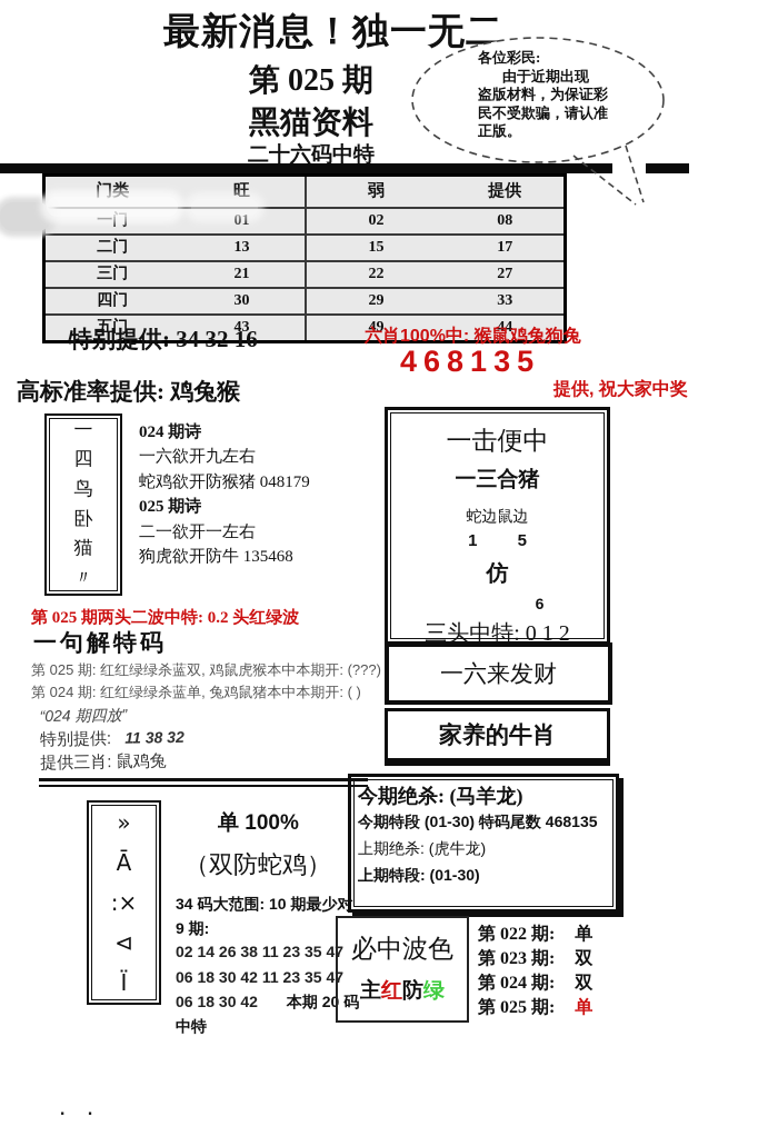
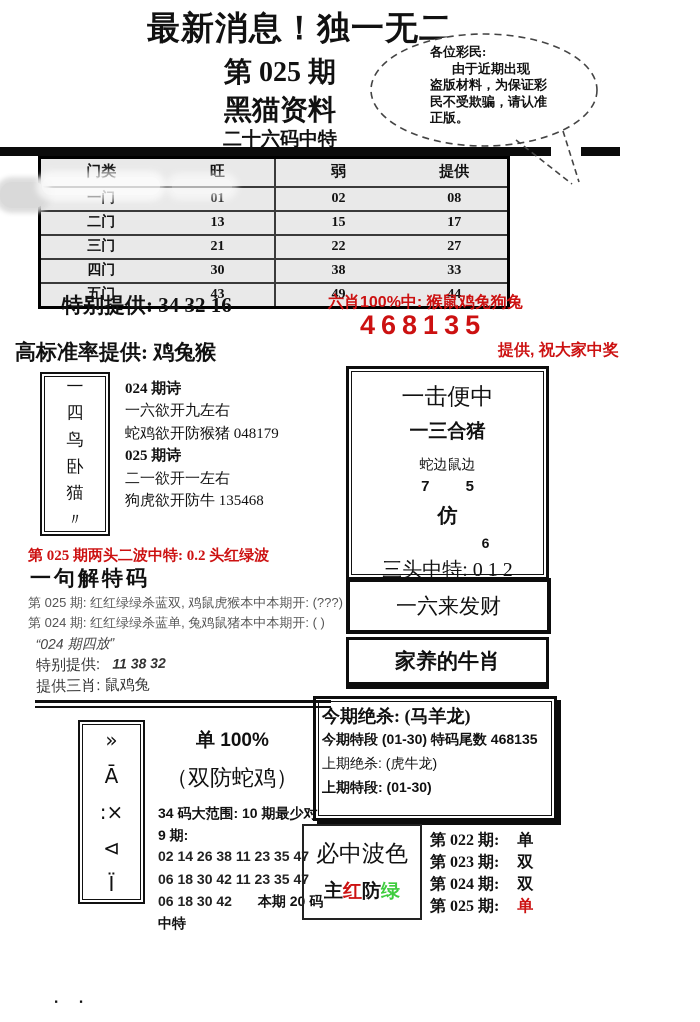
  最新消息！独一无二
  第 025 期
  黑猫资料
  二十六码中特
  各位彩民:
  由于近期出现
  盗版材料，为保证彩
  民不受欺骗，请认准
  正版。
  门类	旺	弱	提供
  一门	01	02	08
  二门	13	15	17
  三门	21	22	27
- 四门	30	29	33
+ 四门	30	38	33
  五门	43	49	44
  特别提供: 34 32 16
  六肖100%中: 猴鼠鸡兔狗兔
  468135
  高标准率提供: 鸡兔猴
  提供, 祝大家中奖
  一
  四
  鸟
  卧
  猫
  〃
  024 期诗
  一六欲开九左右
  蛇鸡欲开防猴猪 048179
  025 期诗
  二一欲开一左右
  狗虎欲开防牛 135468
  一击便中
  一三合猪
  蛇边鼠边
- 1 5
+ 7 5
  仿
  6
  三头中特: 0 1 2
  一六来发财
  家养的牛肖
  第 025 期两头二波中特: 0.2 头红绿波
  一句解特码
  第 025 期: 红红绿绿杀蓝双, 鸡鼠虎猴本中本期开: (???)
  第 024 期: 红红绿绿杀蓝单, 兔鸡鼠猪本中本期开: ( )
  “024 期四放”
  特别提供: 11 38 32
  提供三肖: 鼠鸡兔
  »
  Ā
  :×
  ⊲
  Ï
  单 100%
  （双防蛇鸡）
  34 码大范围: 10 期最少对
  9 期:
  02 14 26 38 11 23 35 47
  06 18 30 42 11 23 35 47
  06 18 30 42 本期 20 码
  中特
  今期绝杀: (马羊龙)
  今期特段 (01-30) 特码尾数 468135
  上期绝杀: (虎牛龙)
  上期特段: (01-30)
  必中波色
  主红防绿
  第 022 期: 单
  第 023 期: 双
  第 024 期: 双
  第 025 期: 单
  ∙ ∙
